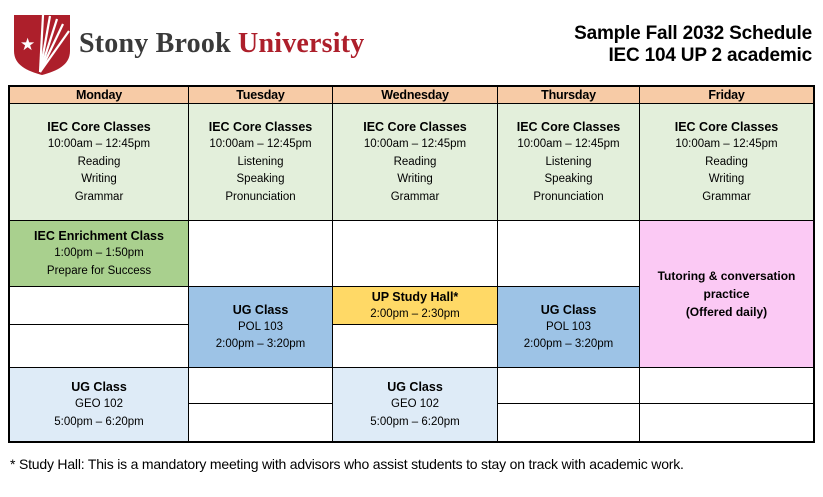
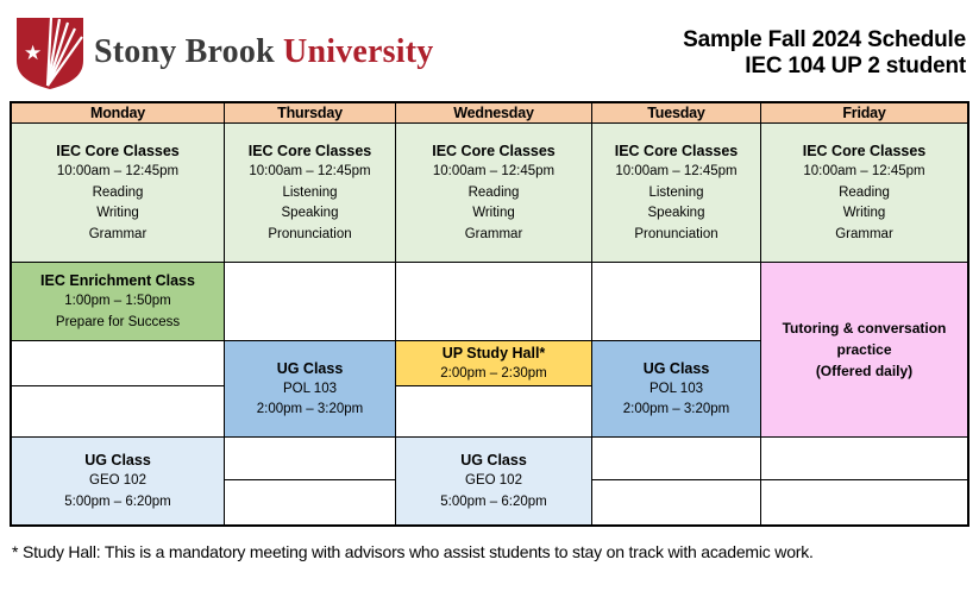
  ★
  Stony Brook University
- Sample Fall 2032 Schedule
+ Sample Fall 2024 Schedule
- IEC 104 UP 2 academic
+ IEC 104 UP 2 student
  Monday
- Tuesday
+ Thursday
  Wednesday
- Thursday
+ Tuesday
  Friday
  IEC Core Classes
  10:00am – 12:45pm
  Reading
  Writing
  Grammar
  IEC Core Classes
  10:00am – 12:45pm
  Listening
  Speaking
  Pronunciation
  IEC Core Classes
  10:00am – 12:45pm
  Reading
  Writing
  Grammar
  IEC Core Classes
  10:00am – 12:45pm
  Listening
  Speaking
  Pronunciation
  IEC Core Classes
  10:00am – 12:45pm
  Reading
  Writing
  Grammar
  IEC Enrichment Class
  1:00pm – 1:50pm
  Prepare for Success
  Tutoring & conversation
  practice
  (Offered daily)
  UG Class
  POL 103
  2:00pm – 3:20pm
  UP Study Hall*
  2:00pm – 2:30pm
  UG Class
  POL 103
  2:00pm – 3:20pm
  UG Class
  GEO 102
  5:00pm – 6:20pm
  UG Class
  GEO 102
  5:00pm – 6:20pm
  * Study Hall: This is a mandatory meeting with advisors who assist students to stay on track with academic work.
